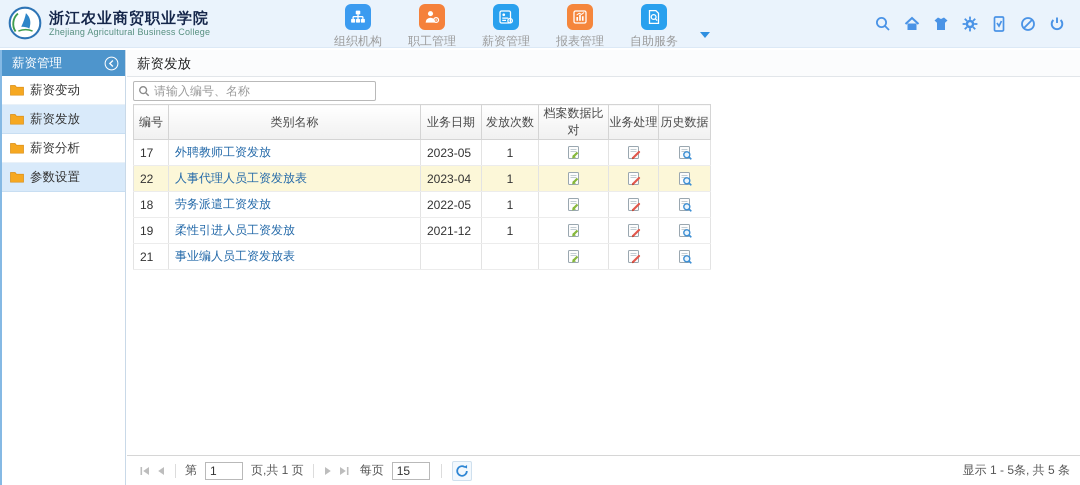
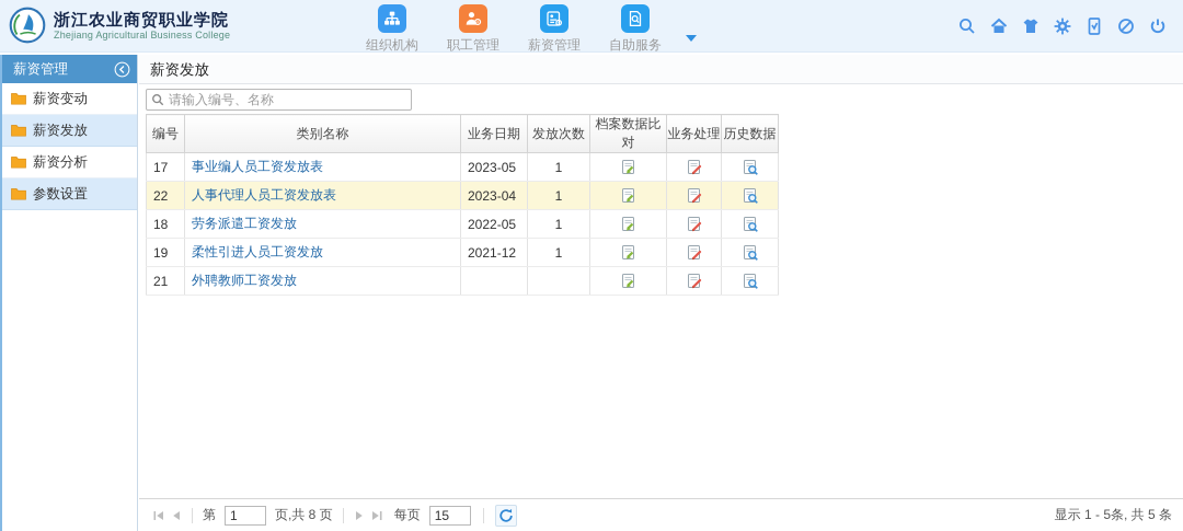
  浙江农业商贸职业学院
  Zhejiang Agricultural Business College
  组织机构
  职工管理
  薪资管理
- 报表管理
  自助服务
  薪资管理
  薪资变动
  薪资发放
  薪资分析
  参数设置
  薪资发放
  请输入编号、名称
  编号	类别名称	业务日期	发放次数	档案数据比对	业务处理	历史数据
- 17	外聘教师工资发放	2023-05	1
+ 17	事业编人员工资发放表	2023-05	1
  22	人事代理人员工资发放表	2023-04	1
  18	劳务派遣工资发放	2022-05	1
  19	柔性引进人员工资发放	2021-12	1
- 21	事业编人员工资发放表
+ 21	外聘教师工资发放
  第
  1
- 页,共 1 页
+ 页,共 8 页
  每页
  15
  显示 1 - 5条, 共 5 条
